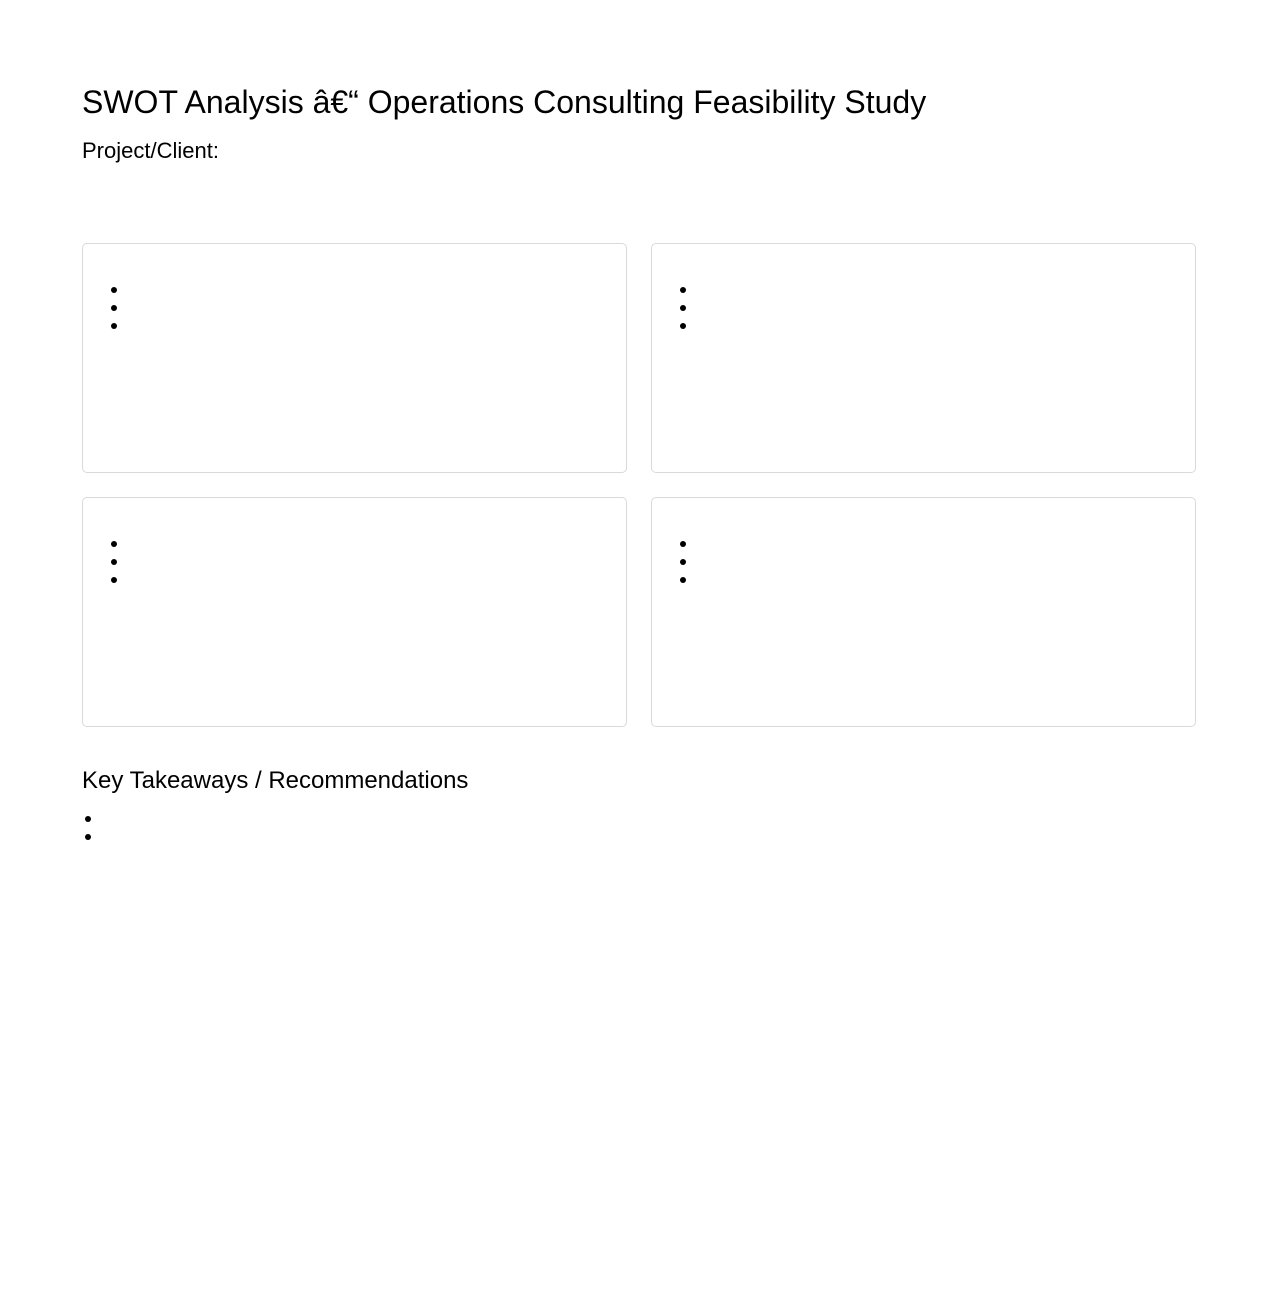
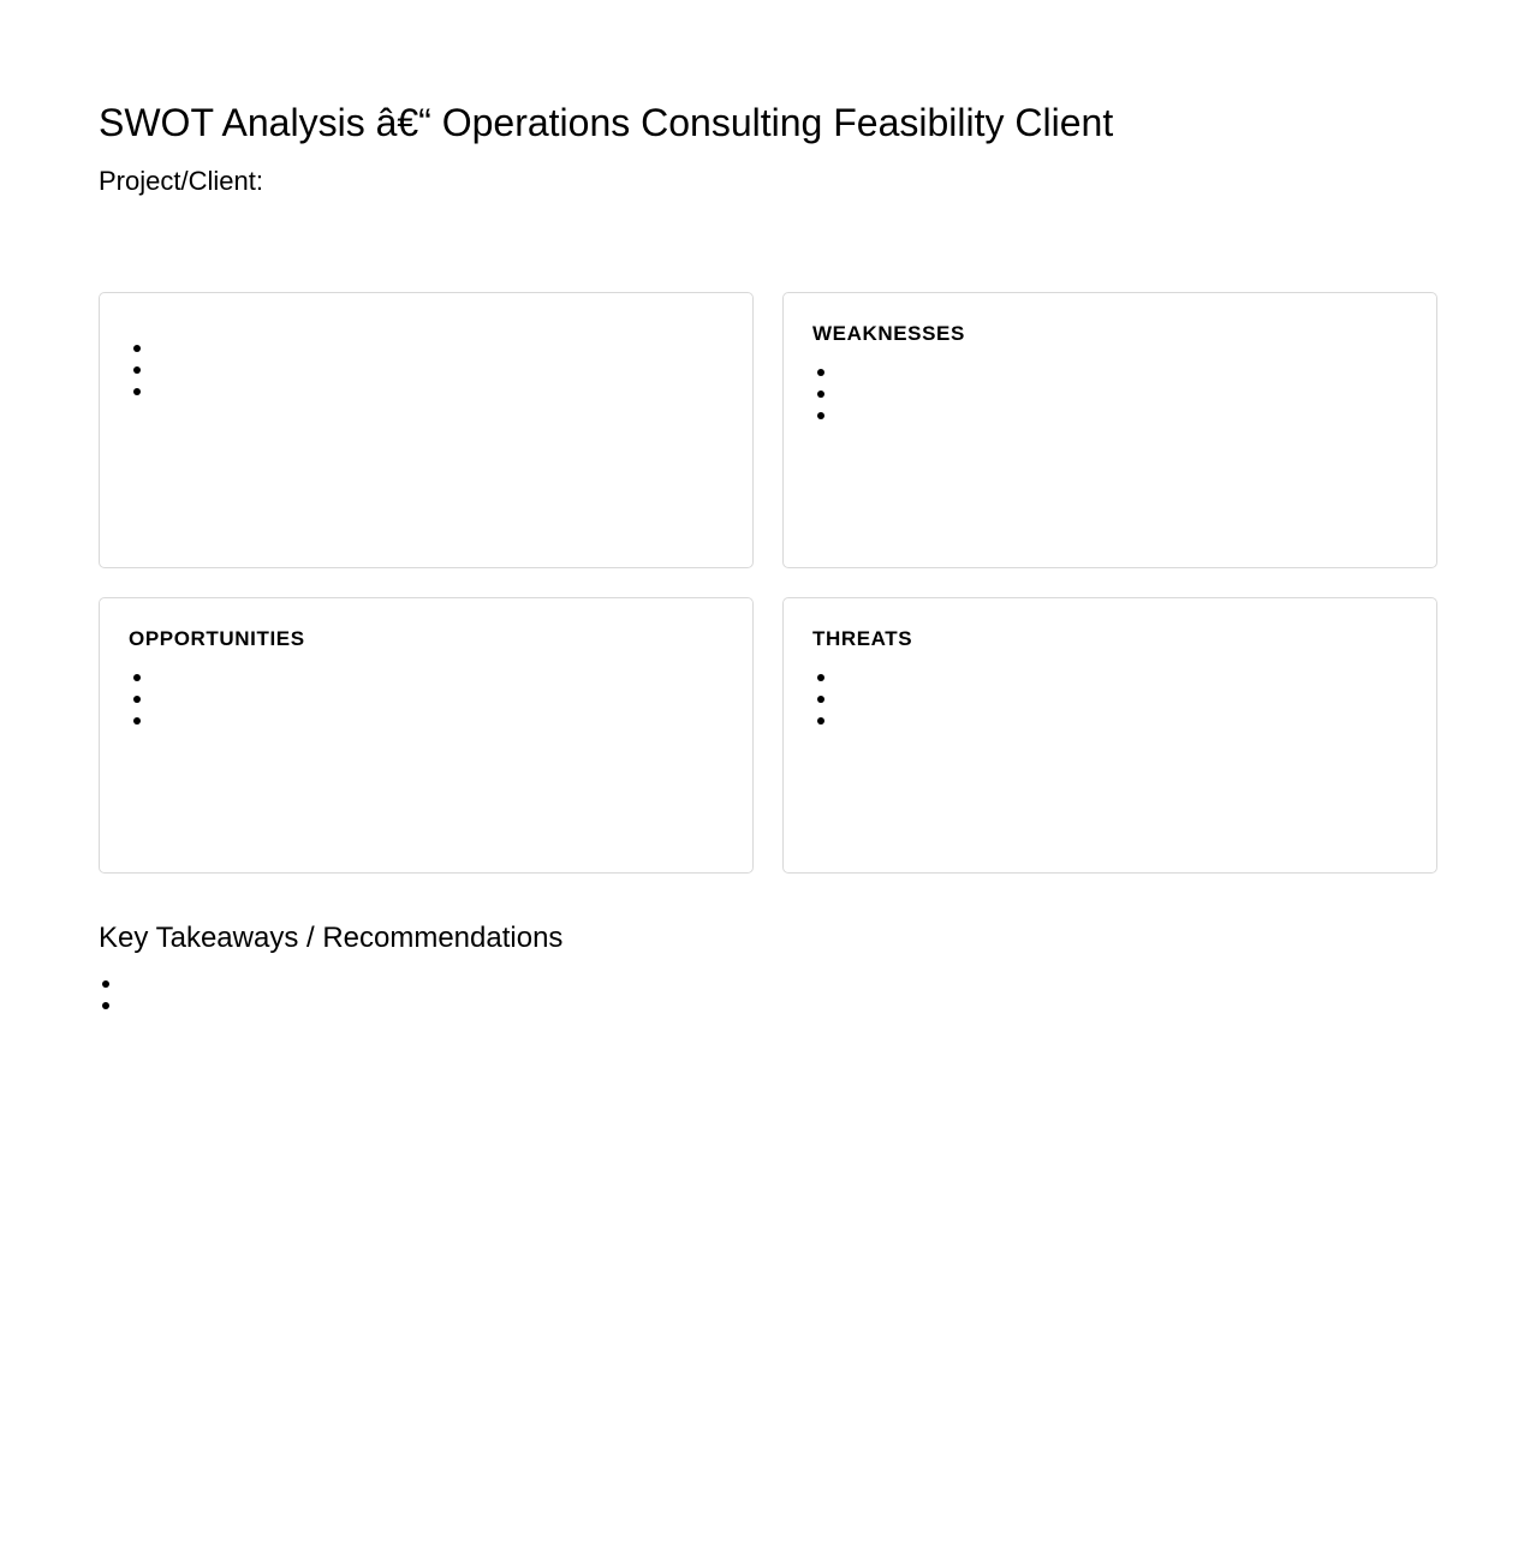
- SWOT Analysis â€“ Operations Consulting Feasibility Study
+ SWOT Analysis â€“ Operations Consulting Feasibility Client
  Project/Client:
+ WEAKNESSES
+ OPPORTUNITIES
+ THREATS
  Key Takeaways / Recommendations
